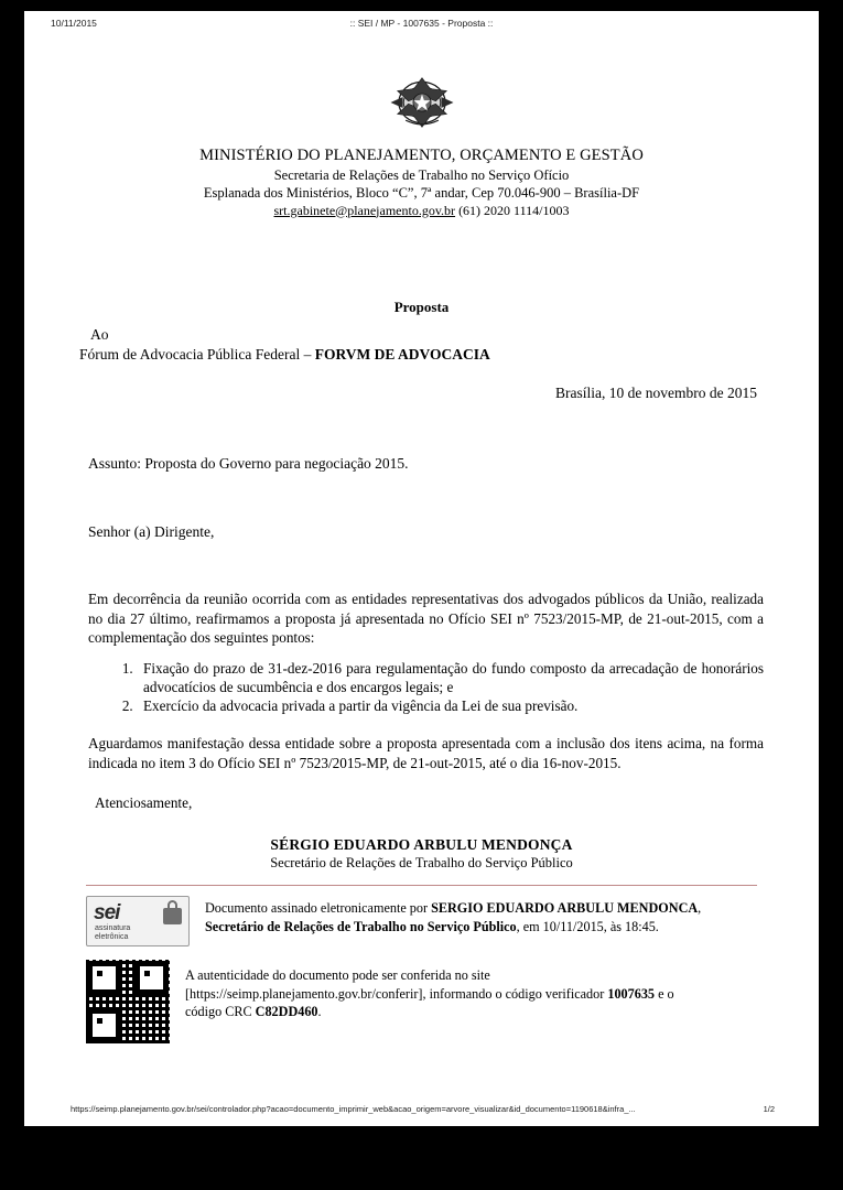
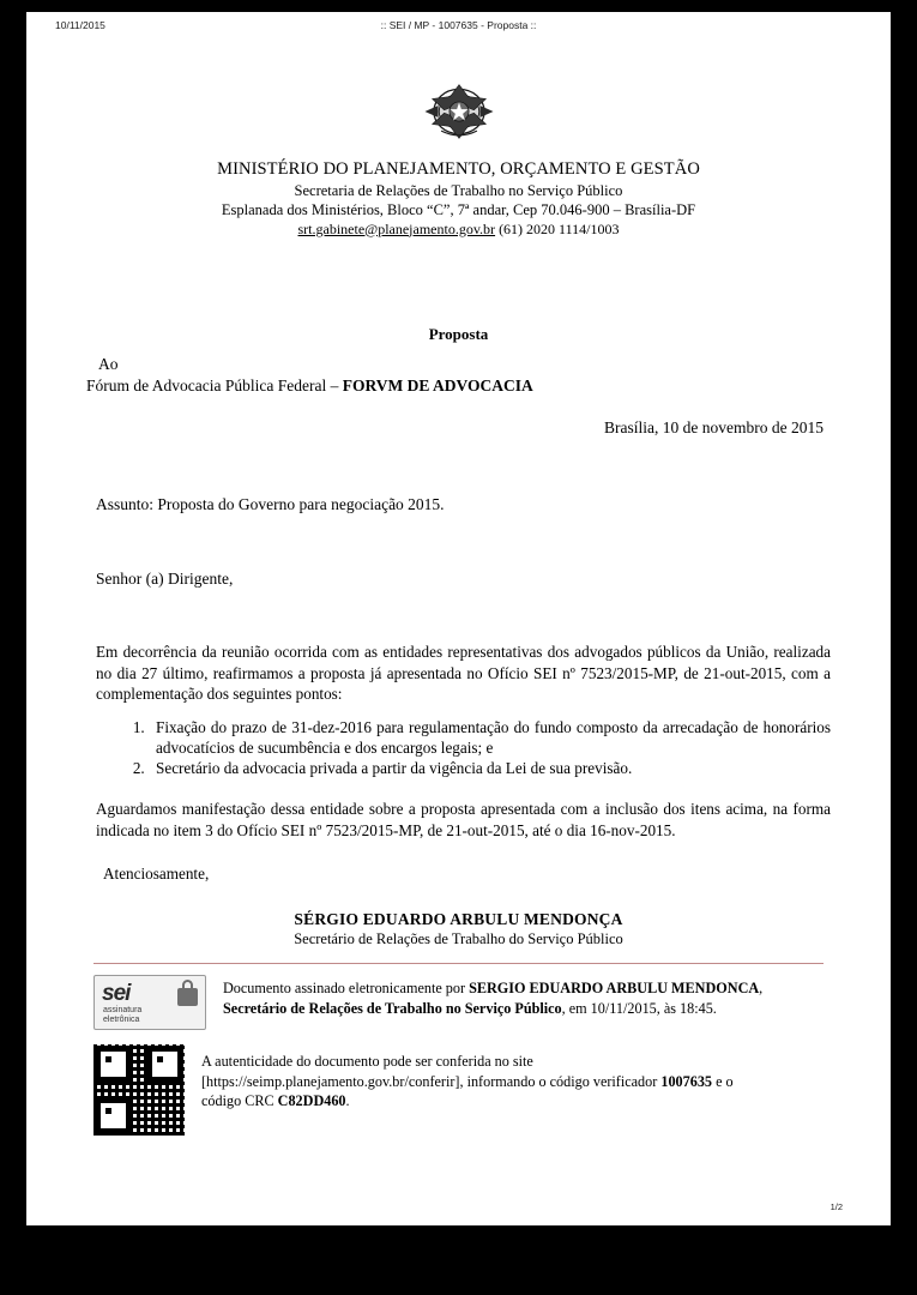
  10/11/2015
  :: SEI / MP - 1007635 - Proposta ::
  MINISTÉRIO DO PLANEJAMENTO, ORÇAMENTO E GESTÃO
- Secretaria de Relações de Trabalho no Serviço Ofício
+ Secretaria de Relações de Trabalho no Serviço Público
  Esplanada dos Ministérios, Bloco “C”, 7ª andar, Cep 70.046-900 – Brasília-DF
  srt.gabinete@planejamento.gov.br (61) 2020 1114/1003
  Proposta
  Ao
  Fórum de Advocacia Pública Federal – FORVM DE ADVOCACIA
  Brasília, 10 de novembro de 2015
  Assunto: Proposta do Governo para negociação 2015.
  Senhor (a) Dirigente,
  Em decorrência da reunião ocorrida com as entidades representativas dos advogados públicos da União, realizada no dia 27 último, reafirmamos a proposta já apresentada no Ofício SEI nº 7523/2015-MP, de 21-out-2015, com a complementação dos seguintes pontos:
  Fixação do prazo de 31-dez-2016 para regulamentação do fundo composto da arrecadação de honorários advocatícios de sucumbência e dos encargos legais; e
- Exercício da advocacia privada a partir da vigência da Lei de sua previsão.
+ Secretário da advocacia privada a partir da vigência da Lei de sua previsão.
  Aguardamos manifestação dessa entidade sobre a proposta apresentada com a inclusão dos itens acima, na forma indicada no item 3 do Ofício SEI nº 7523/2015-MP, de 21-out-2015, até o dia 16-nov-2015.
  Atenciosamente,
  SÉRGIO EDUARDO ARBULU MENDONÇA
  Secretário de Relações de Trabalho do Serviço Público
  sei
  Documento assinado eletronicamente por SERGIO EDUARDO ARBULU MENDONCA, Secretário de Relações de Trabalho no Serviço Público, em 10/11/2015, às 18:45.
  A autenticidade do documento pode ser conferida no site
  [https://seimp.planejamento.gov.br/conferir], informando o código verificador 1007635 e o
  código CRC C82DD460.
- https://seimp.planejamento.gov.br/sei/controlador.php?acao=documento_imprimir_web&acao_origem=arvore_visualizar&id_documento=1190618&infra_...
  1/2
